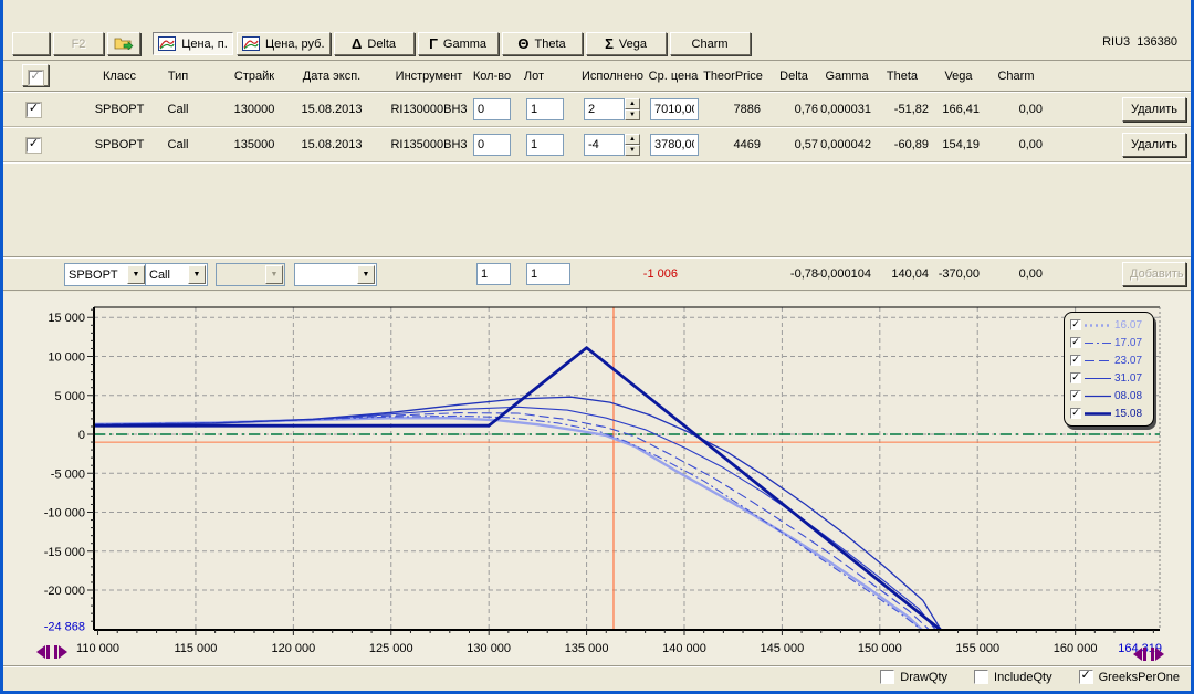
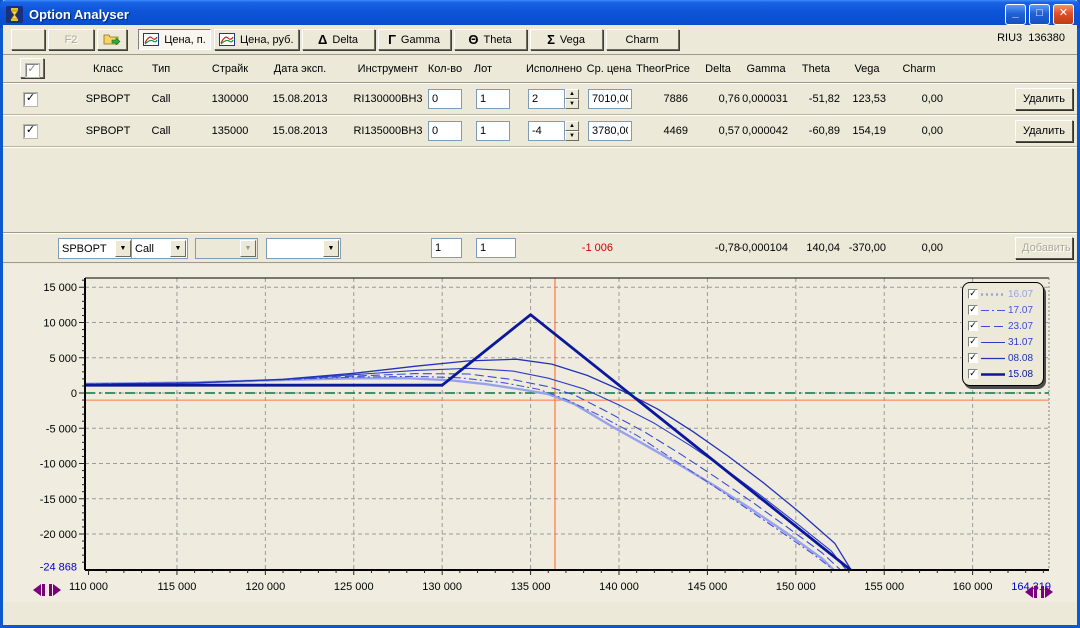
+ Option Analyser
+ _
+ □
+ ✕
  F2
  Цена, п.
  Цена, руб.
  Δ
  Delta
  Γ
  Gamma
  Θ
  Theta
  Σ
  Vega
  Charm
  RIU3 136380
  Класс
  Тип
  Страйк
  Дата эксп.
  Инструмент
  Кол-во
  Лот
  Исполнено
  Ср. цена
  TheorPrice
  Delta
  Gamma
  Theta
  Vega
  Charm
  SPBOPT
  Call
  130000
  15.08.2013
  RI130000BH3
  0
  1
  2
  7010,0
  7886
  0,76
  0,000031
  -51,82
- 166,41
+ 123,53
  0,00
  Удалить
  SPBOPT
  Call
  135000
  15.08.2013
  RI135000BH3
  0
  1
  -4
  3780,0
  4469
  0,57
  0,000042
  -60,89
  154,19
  0,00
  Удалить
  SPBOPT
  Call
  1
  1
  -1 006
  -0,78
  -0,000104
  140,04
  -370,00
  0,00
  Добавить
  110 000
  115 000
  120 000
  125 000
  130 000
  135 000
  140 000
  145 000
  150 000
  155 000
  160 000
  15 000
  10 000
  5 000
  0
  -5 000
  -10 000
  -15 000
  -20 000
  -24 868
  16.07
  17.07
  23.07
  31.07
  08.08
  15.08
- DrawQty
- IncludeQty
- GreeksPerOne
